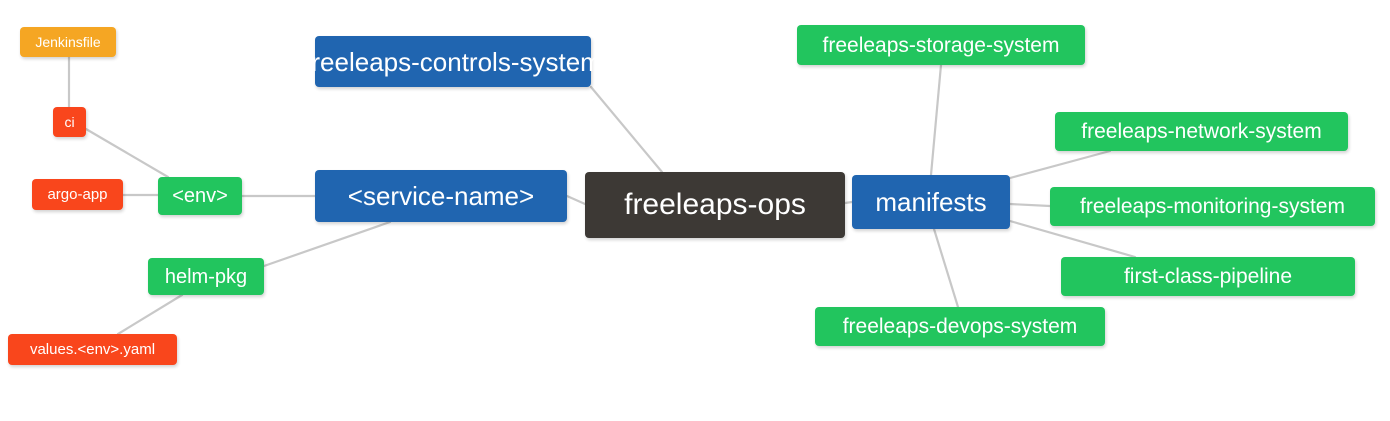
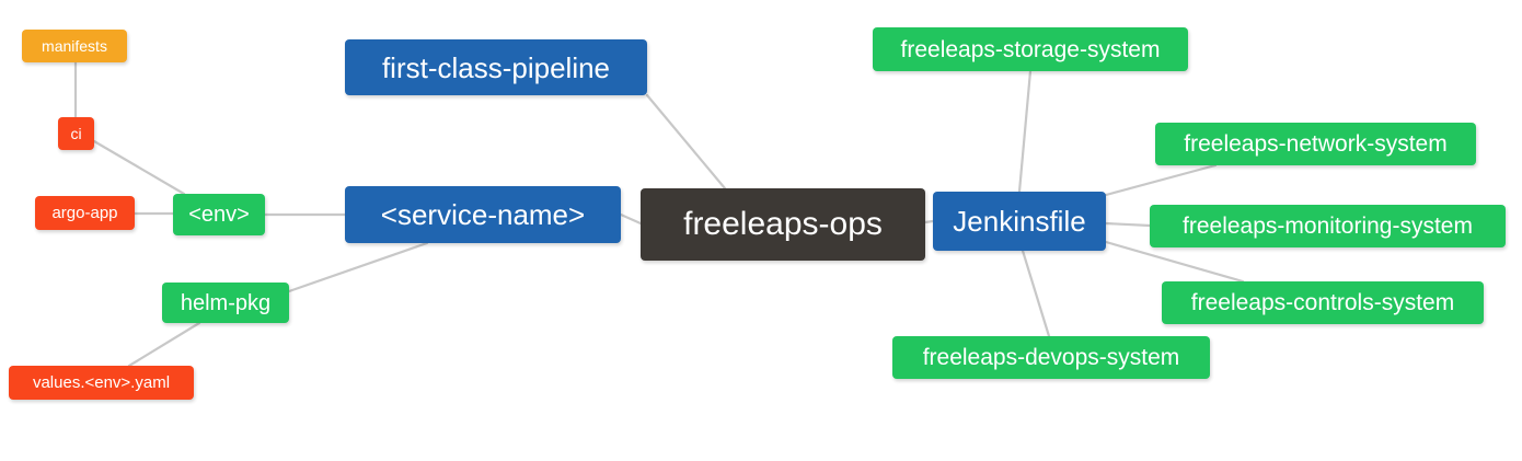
  freeleaps-ops
  <service-name>
- freeleaps-controls-system
+ first-class-pipeline
- manifests
+ Jenkinsfile
  <env>
  helm-pkg
- Jenkinsfile
+ manifests
  ci
  argo-app
  values.<env>.yaml
  freeleaps-storage-system
  freeleaps-network-system
  freeleaps-monitoring-system
- first-class-pipeline
+ freeleaps-controls-system
  freeleaps-devops-system
